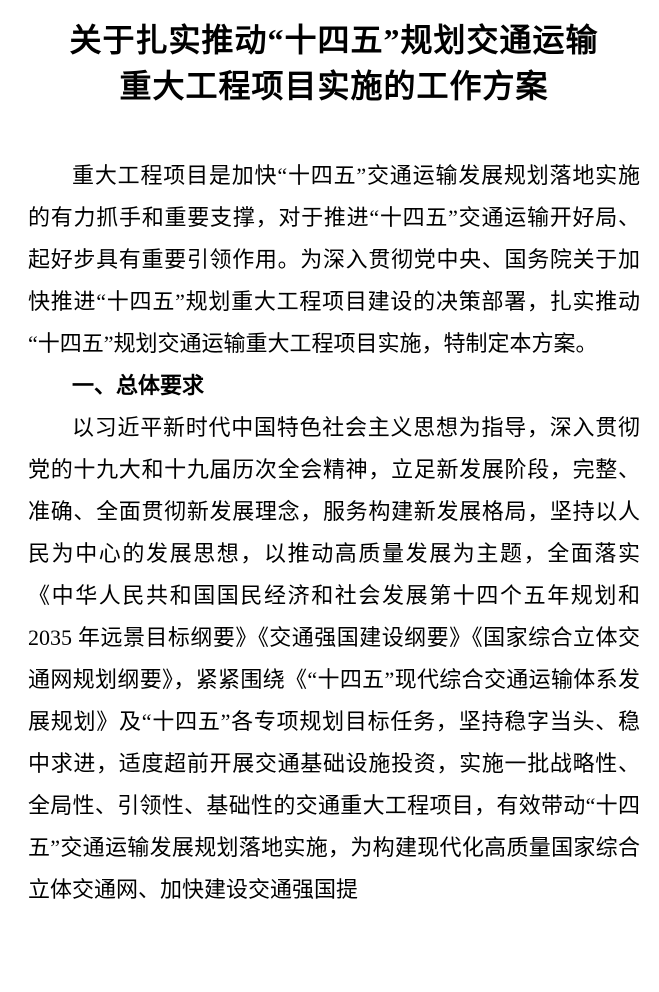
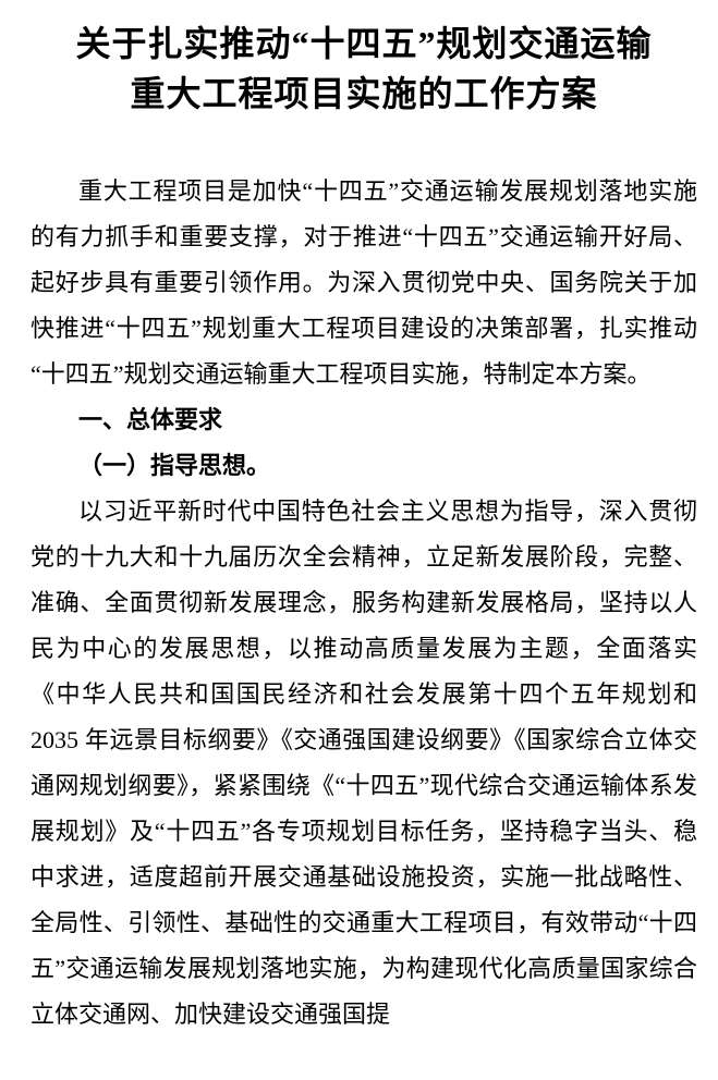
  关于扎实推动“十四五”规划交通运输
  重大工程项目实施的工作方案
  重大工程项目是加快“十四五”交通运输发展规划落地实施的有力抓手和重要支撑，对于推进“十四五”交通运输开好局、起好步具有重要引领作用。为深入贯彻党中央、国务院关于加快推进“十四五”规划重大工程项目建设的决策部署，扎实推动“十四五”规划交通运输重大工程项目实施，特制定本方案。
  一、总体要求
+ （一）指导思想。
  以习近平新时代中国特色社会主义思想为指导，深入贯彻党的十九大和十九届历次全会精神，立足新发展阶段，完整、准确、全面贯彻新发展理念，服务构建新发展格局，坚持以人民为中心的发展思想，以推动高质量发展为主题，全面落实《中华人民共和国国民经济和社会发展第十四个五年规划和 2035 年远景目标纲要》《交通强国建设纲要》《国家综合立体交通网规划纲要》，紧紧围绕《“十四五”现代综合交通运输体系发展规划》及“十四五”各专项规划目标任务，坚持稳字当头、稳中求进，适度超前开展交通基础设施投资，实施一批战略性、全局性、引领性、基础性的交通重大工程项目，有效带动“十四五”交通运输发展规划落地实施，为构建现代化高质量国家综合立体交通网、加快建设交通强国提
